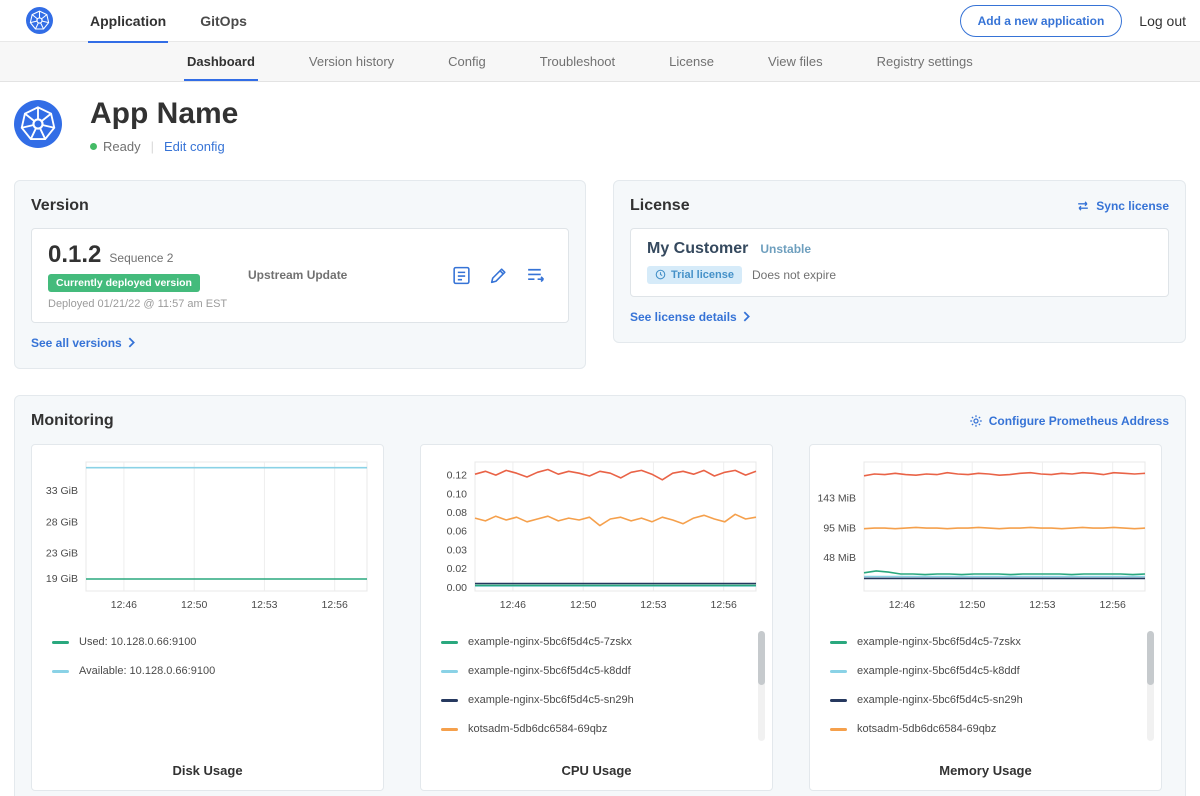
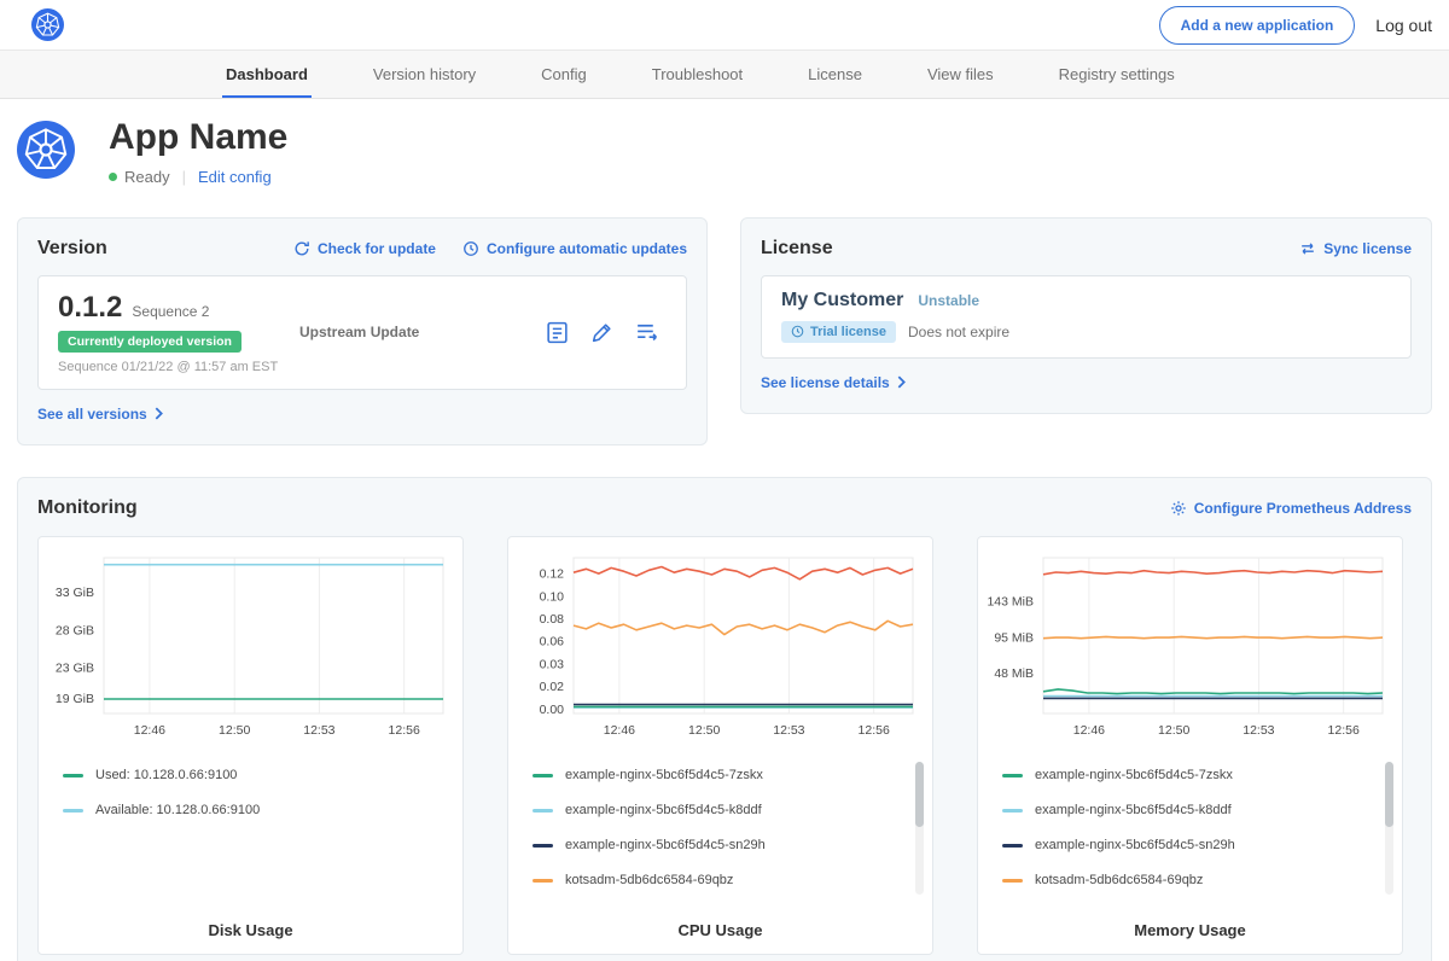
- Application
- GitOps
  Add a new application
  Log out
  Dashboard
  Version history
  Config
  Troubleshoot
  License
  View files
  Registry settings
  App Name
  Ready
  |
  Edit config
  Version
+ Check for update
+ Configure automatic updates
  0.1.2
  Sequence 2
  Currently deployed version
- Deployed 01/21/22 @ 11:57 am EST
+ Sequence 01/21/22 @ 11:57 am EST
  Upstream Update
  See all versions
  License
  Sync license
  My Customer
  Unstable
  Trial license
  Does not expire
  See license details
  Monitoring
  Configure Prometheus Address
  12:46
  12:50
  12:53
  12:56
  33 GiB
  28 GiB
  23 GiB
  19 GiB
  Used: 10.128.0.66:9100
  Available: 10.128.0.66:9100
  Disk Usage
  12:46
  12:50
  12:53
  12:56
  0.12
  0.10
  0.08
  0.06
  0.03
  0.02
  0.00
  example-nginx-5bc6f5d4c5-7zskx
  example-nginx-5bc6f5d4c5-k8ddf
  example-nginx-5bc6f5d4c5-sn29h
  kotsadm-5db6dc6584-69qbz
  CPU Usage
  12:46
  12:50
  12:53
  12:56
  143 MiB
  95 MiB
  48 MiB
  example-nginx-5bc6f5d4c5-7zskx
  example-nginx-5bc6f5d4c5-k8ddf
  example-nginx-5bc6f5d4c5-sn29h
  kotsadm-5db6dc6584-69qbz
  Memory Usage
